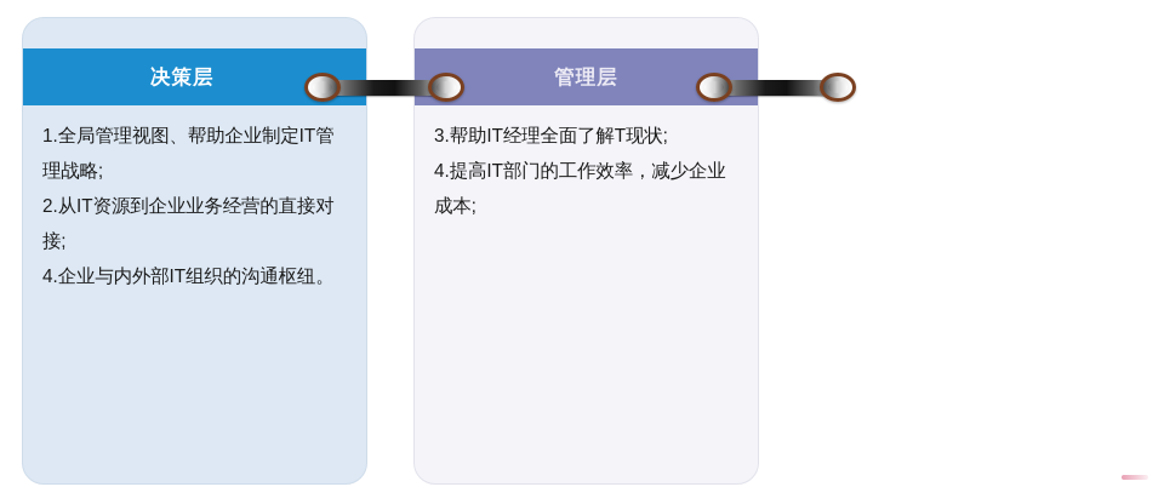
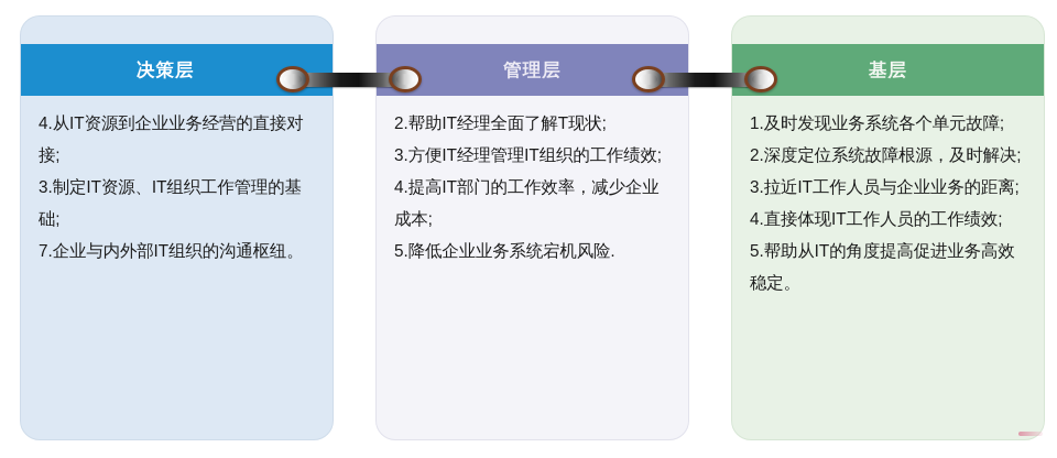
  决策层
- 1.全局管理视图、帮助企业制定IT管理战略;
- 2.从IT资源到企业业务经营的直接对接;
+ 4.从IT资源到企业业务经营的直接对接;
+ 3.制定IT资源、IT组织工作管理的基础;
- 4.企业与内外部IT组织的沟通枢纽。
+ 7.企业与内外部IT组织的沟通枢纽。
  管理层
- 3.帮助IT经理全面了解T现状;
+ 2.帮助IT经理全面了解T现状;
+ 3.方便IT经理管理IT组织的工作绩效;
  4.提高IT部门的工作效率，减少企业成本;
+ 5.降低企业业务系统宕机风险.
+ 基层
+ 1.及时发现业务系统各个单元故障;
+ 2.深度定位系统故障根源，及时解决;
+ 3.拉近IT工作人员与企业业务的距离;
+ 4.直接体现IT工作人员的工作绩效;
+ 5.帮助从IT的角度提高促进业务高效稳定。
